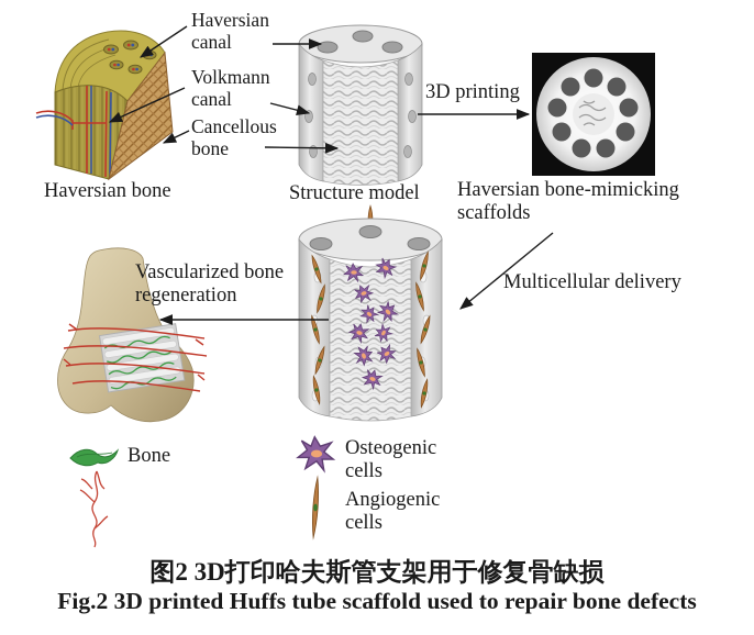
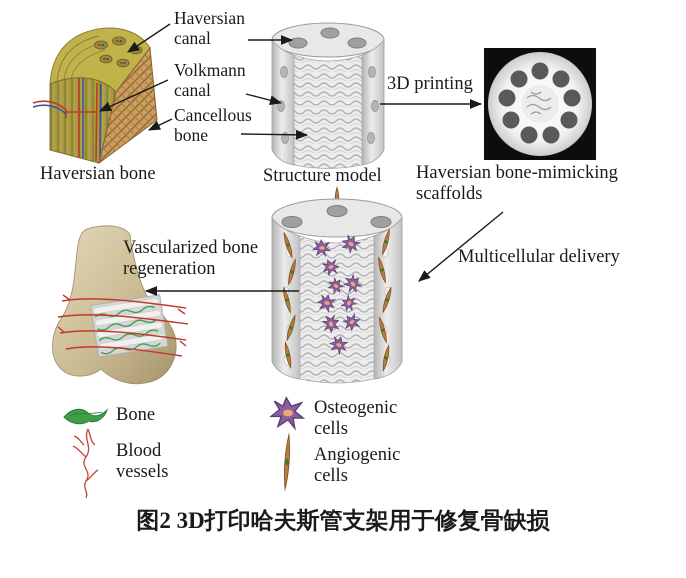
  Haversian canal
  Volkmann canal
  Cancellous bone
  Haversian bone
  Structure model
  3D printing
  Haversian bone-mimicking scaffolds
  Multicellular delivery
  Vascularized bone regeneration
  Bone
+ Blood vessels
  Osteogenic cells
  Angiogenic cells
  图2 3D打印哈夫斯管支架用于修复骨缺损
- Fig.2 3D printed Huffs tube scaffold used to repair bone defects
